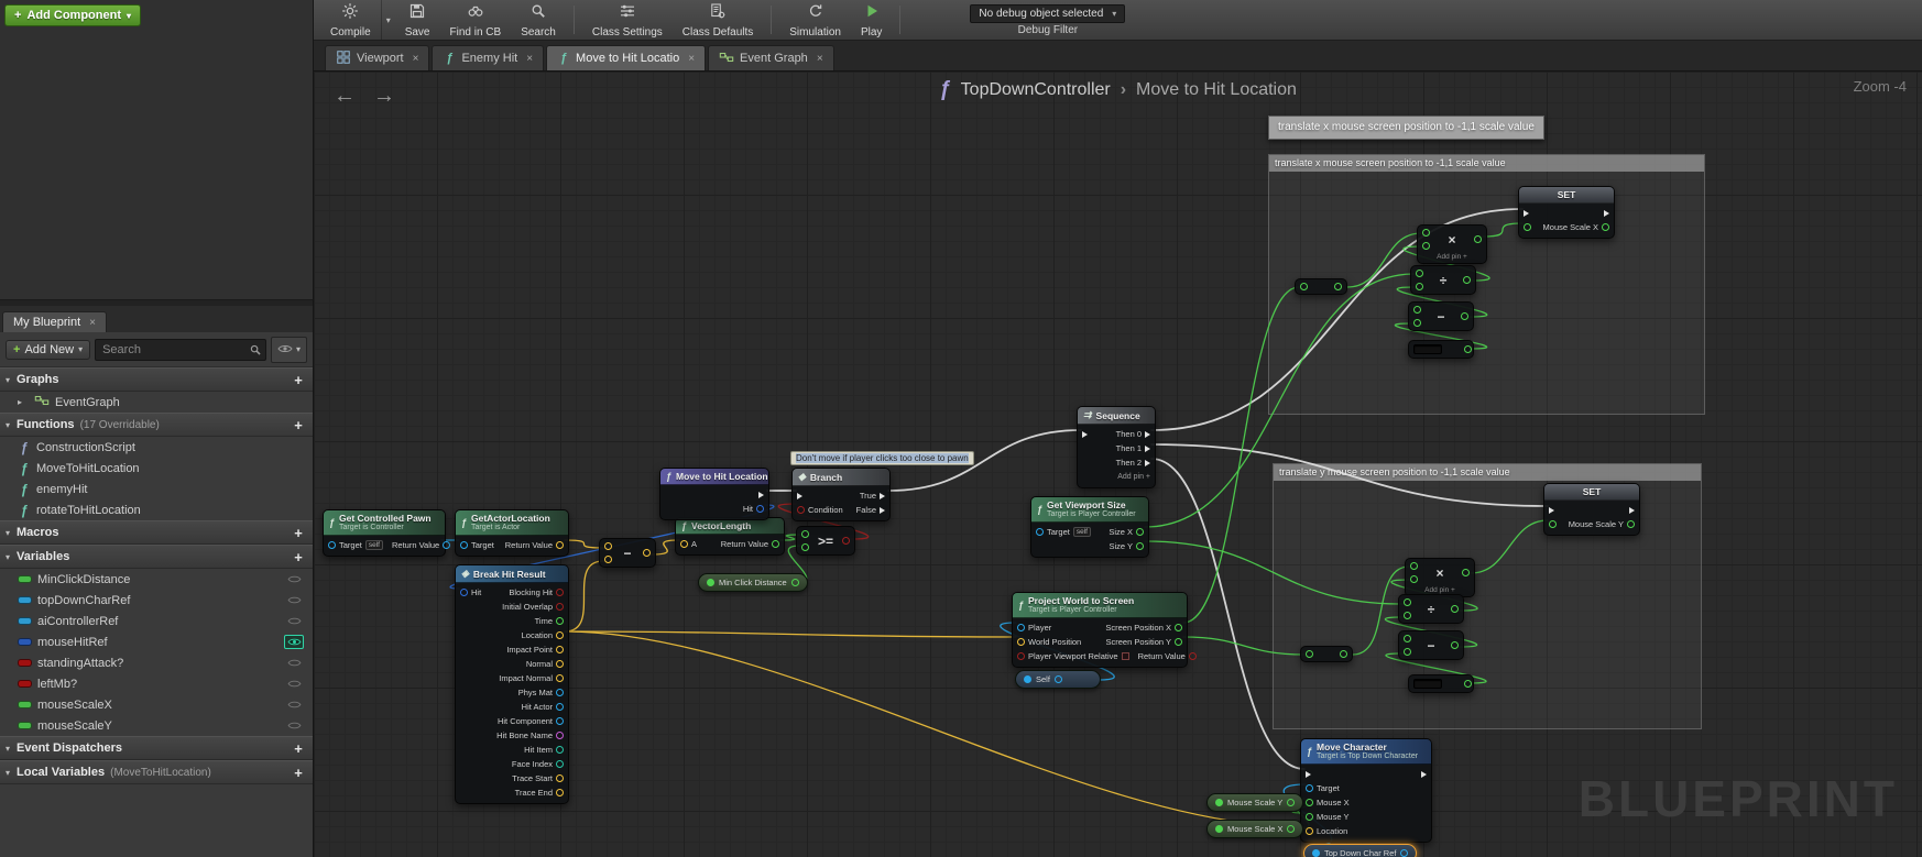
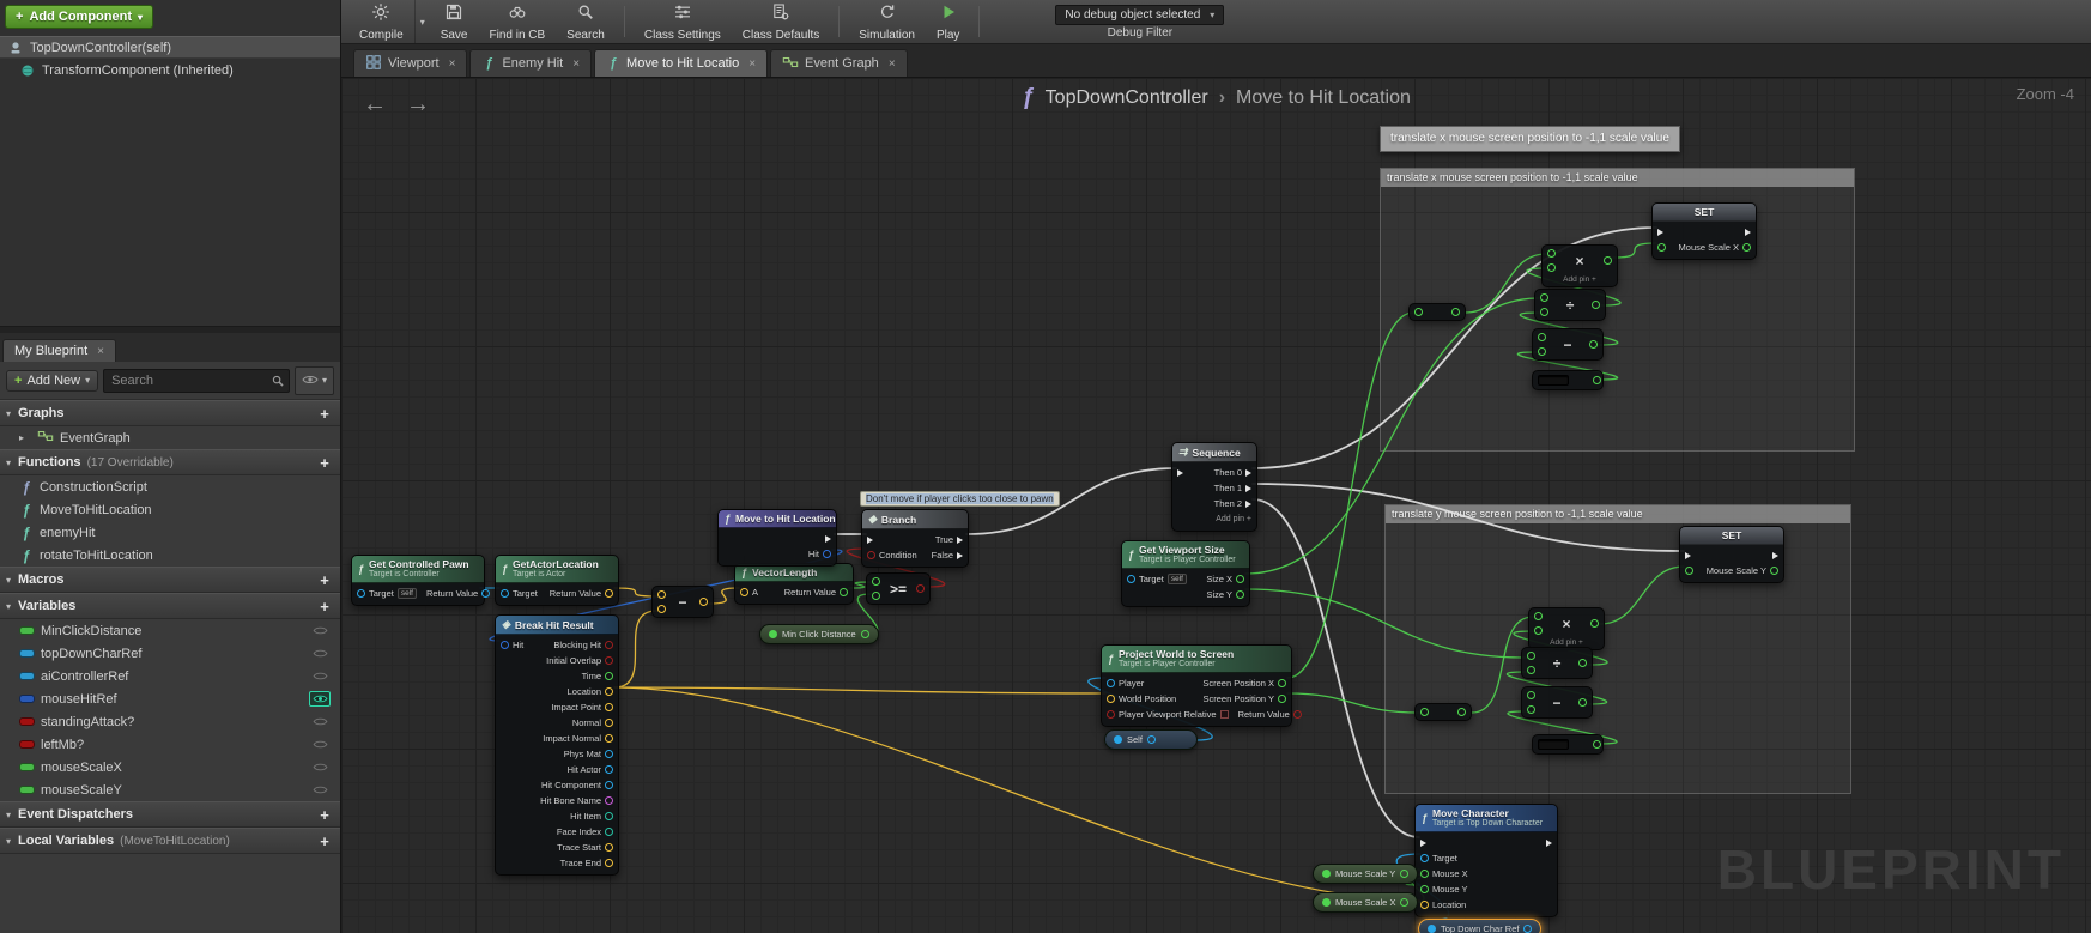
  +
  Add Component
  ▾
+ TopDownController(self)
+ TransformComponent (Inherited)
  My Blueprint
  ×
  +
  Add New
  ▾
  Search
  ▾
  ▾
  Graphs
  +
  ▸
  EventGraph
  ▾
  Functions
  (17 Overridable)
  +
  ƒ
  ConstructionScript
  ƒ
  MoveToHitLocation
  ƒ
  enemyHit
  ƒ
  rotateToHitLocation
  ▾
  Macros
  +
  ▾
  Variables
  +
  MinClickDistance
  topDownCharRef
  aiControllerRef
  mouseHitRef
  standingAttack?
  leftMb?
  mouseScaleX
  mouseScaleY
  ▾
  Event Dispatchers
  +
  ▾
  Local Variables
  (MoveToHitLocation)
  +
  Compile
  ▾
  Save
  Find in CB
  Search
  Class Settings
  Class Defaults
  Simulation
  Play
  No debug object selected
  ▾
  Debug Filter
  Viewport
  ×
  ƒ
  Enemy Hit
  ×
  ƒ
  Move to Hit Locatio
  ×
  Event Graph
  ×
  BLUEPRINT
  translate x mouse screen position to -1,1 scale value
  translate y muse screen position to -1,1 scale value
  ƒ
  Get Controlled Pawn
  Target
  Return Value
  ƒ
  GetActorLocation
  Target
  Return Value
  −
  ƒ
  VectorLength
  A
  Return Value
  >=
  Min Click Distance
  ◈
  Break Hit Result
  Hit
  Blocking Hit
  Initial Overlap
  Time
  Location
  Impact Point
  Normal
  Impact Normal
  Phys Mat
  Hit Actor
  Hit Component
  Hit Bone Name
  Hit Item
  Face Index
  Trace Start
  Trace End
  ƒ
  Move to Hit Location
  Hit
  ◆
  Branch
  True
  Condition
  False
  Don't move if player clicks too close to pawn
  ⇉
  Sequence
  Then 0
  Then 1
  Then 2
  ƒ
  Get Viewport Size
  Target
  Size X
  Size Y
  ƒ
  Project World to Screen
  Player
  Screen Position X
  World Position
  Screen Position Y
  Player Viewport Relative
  Return Value
  Self
  SET
  Mouse Scale X
  ×
  ÷
  −
  SET
  Mouse Scale Y
  ×
  ÷
  −
  ƒ
  Move Character
  Target
  Mouse X
  Mouse Y
  Location
  Mouse Scale Y
  Mouse Scale X
  Top Down Char Ref
  translate x mouse screen position to -1,1 scale value
  ←
  →
  ƒ
  TopDownController
  ›
  Move to Hit Location
  Zoom -4
